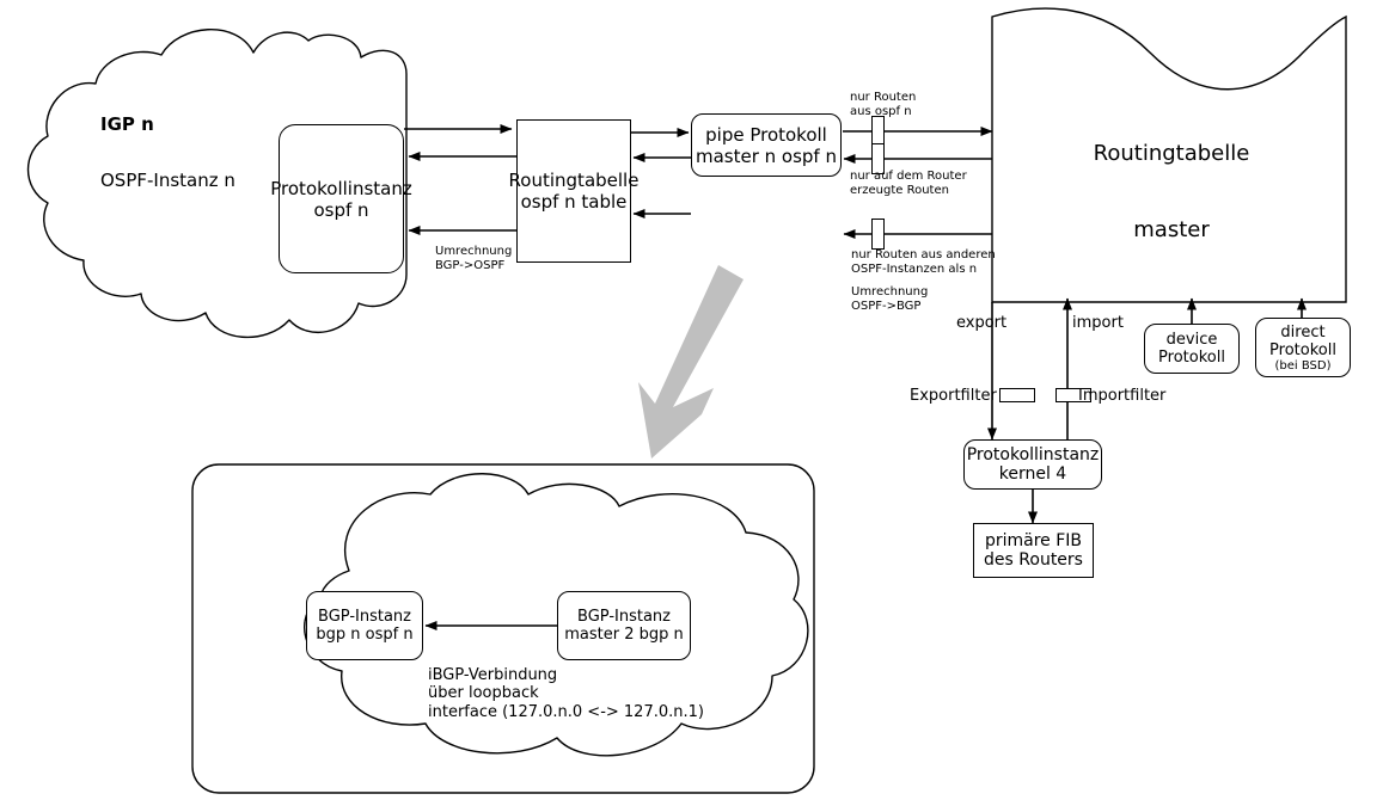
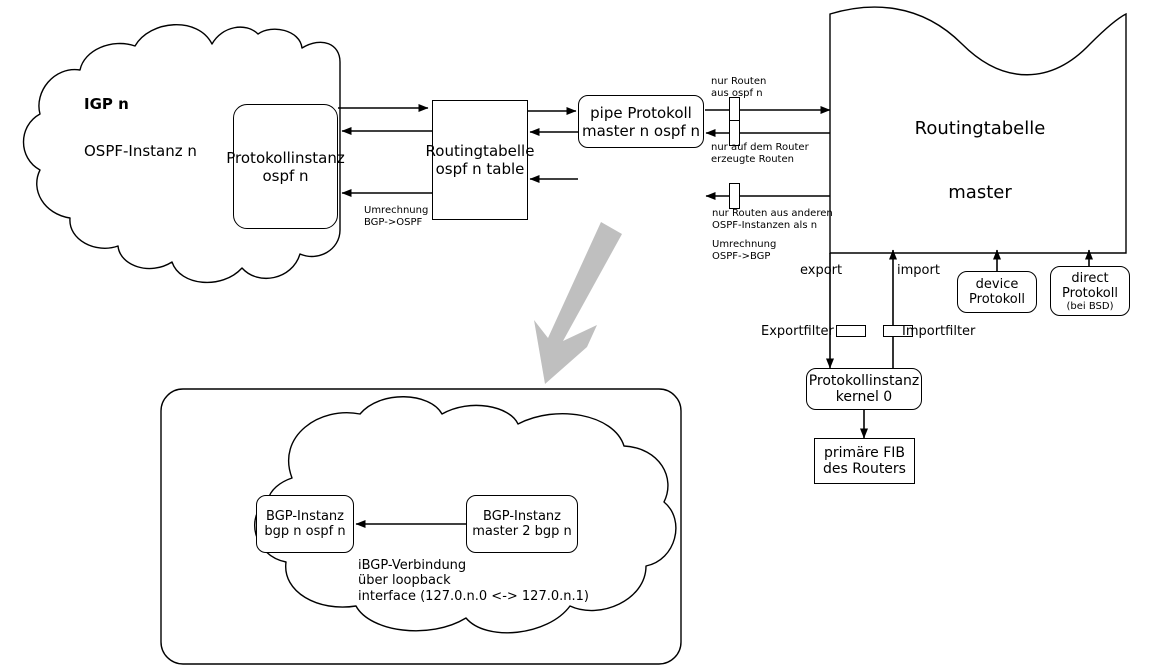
  IGP n
  OSPF-Instanz n
  Protokollinstanz
  ospf n
  Routingtabelle
  ospf n table
  pipe Protokoll
  master n ospf n
  Routingtabelle
  master
  device
  Protokoll
  direct
  Protokoll
  (bei BSD)
  Protokollinstanz
- kernel 4
+ kernel 0
  primäre FIB
  des Routers
  BGP-Instanz
  bgp n ospf n
  BGP-Instanz
  master 2 bgp n
  Umrechnung
  BGP->OSPF
  nur Routen
  aus ospf n
  nur auf dem Router
  erzeugte Routen
  nur Routen aus anderen
  OSPF-Instanzen als n
  Umrechnung
  OSPF->BGP
  export
  import
  Exportfilter
  Importfilter
  iBGP-Verbindung
  über loopback
  interface (127.0.n.0 <-> 127.0.n.1)
